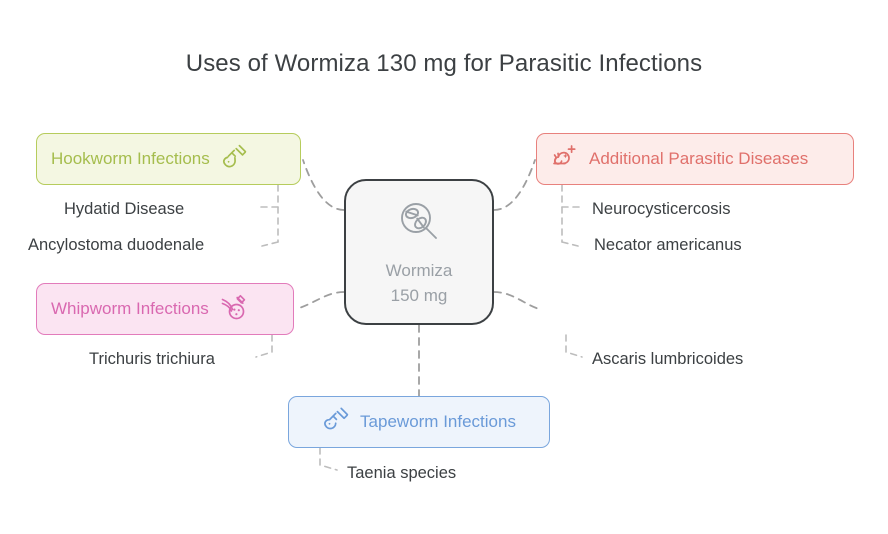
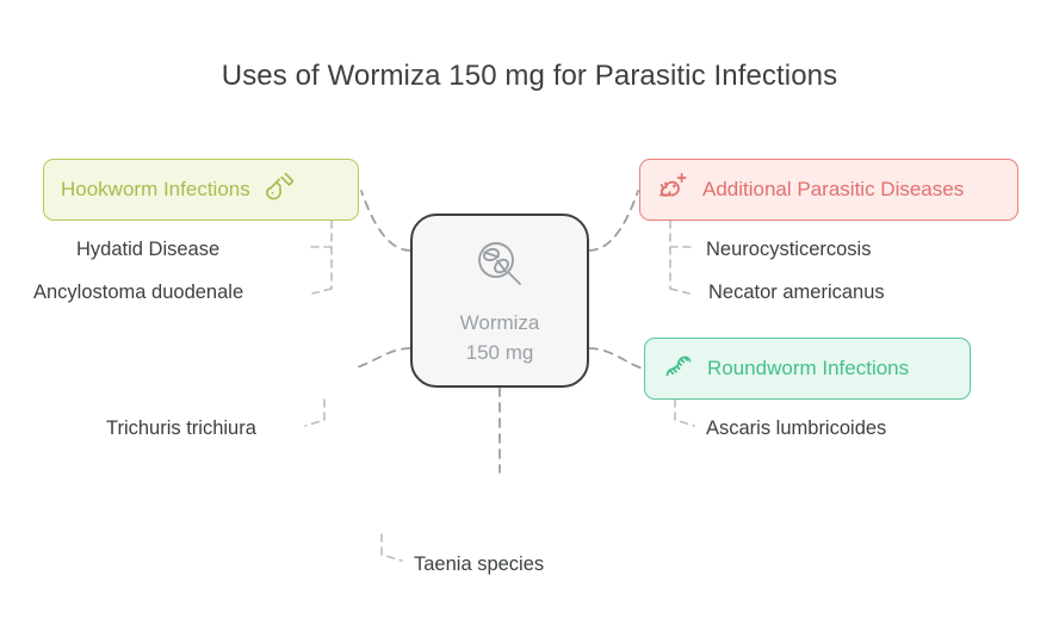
- Uses of Wormiza 130 mg for Parasitic Infections
+ Uses of Wormiza 150 mg for Parasitic Infections
  Wormiza
  150 mg
  Hookworm Infections
  Hydatid Disease
  Ancylostoma duodenale
- Whipworm Infections
  Trichuris trichiura
  Additional Parasitic Diseases
  Neurocysticercosis
  Necator americanus
+ Roundworm Infections
  Ascaris lumbricoides
- Tapeworm Infections
  Taenia species
